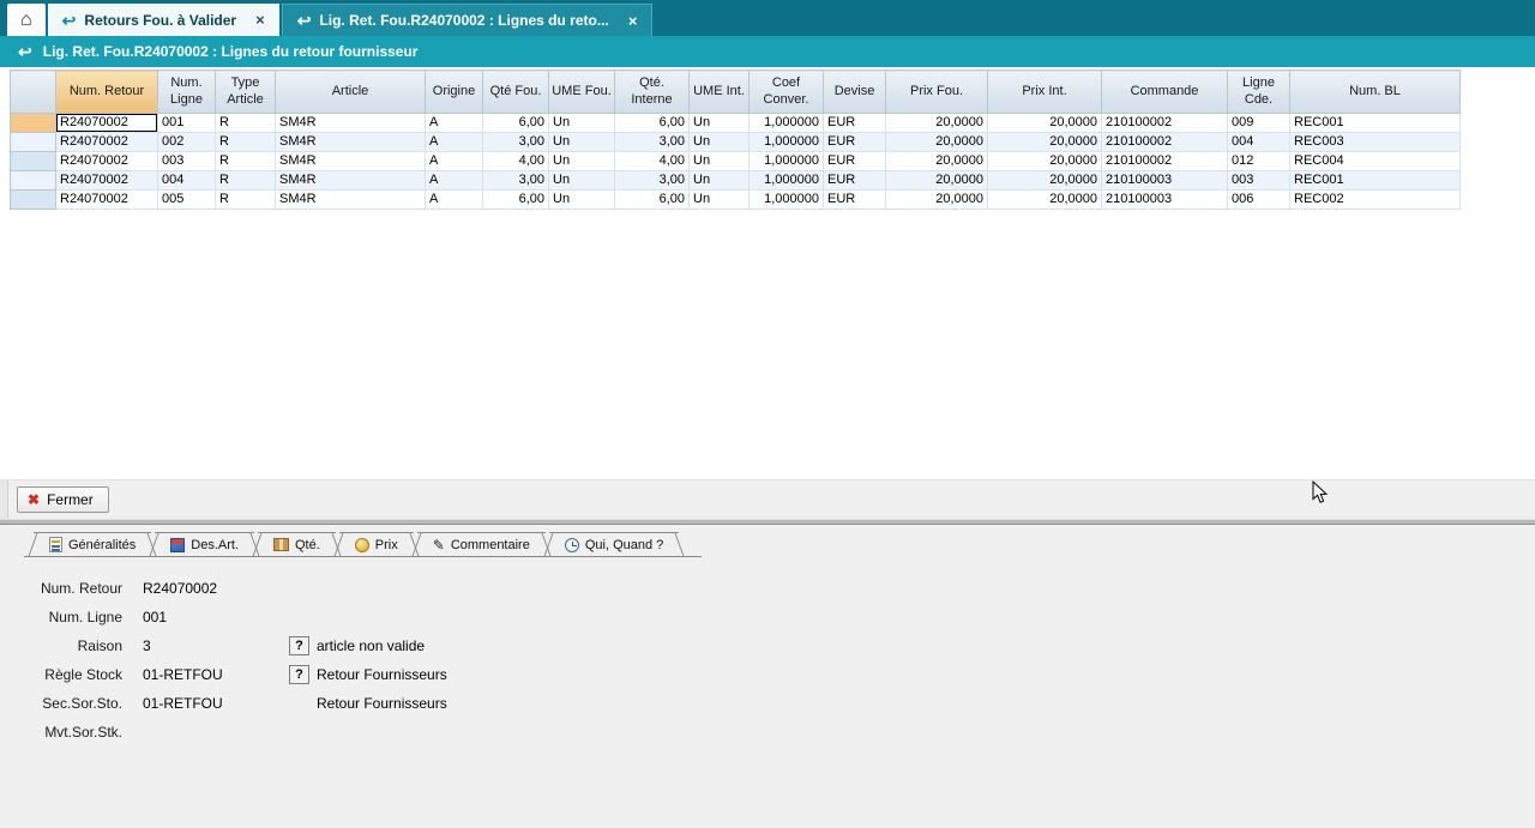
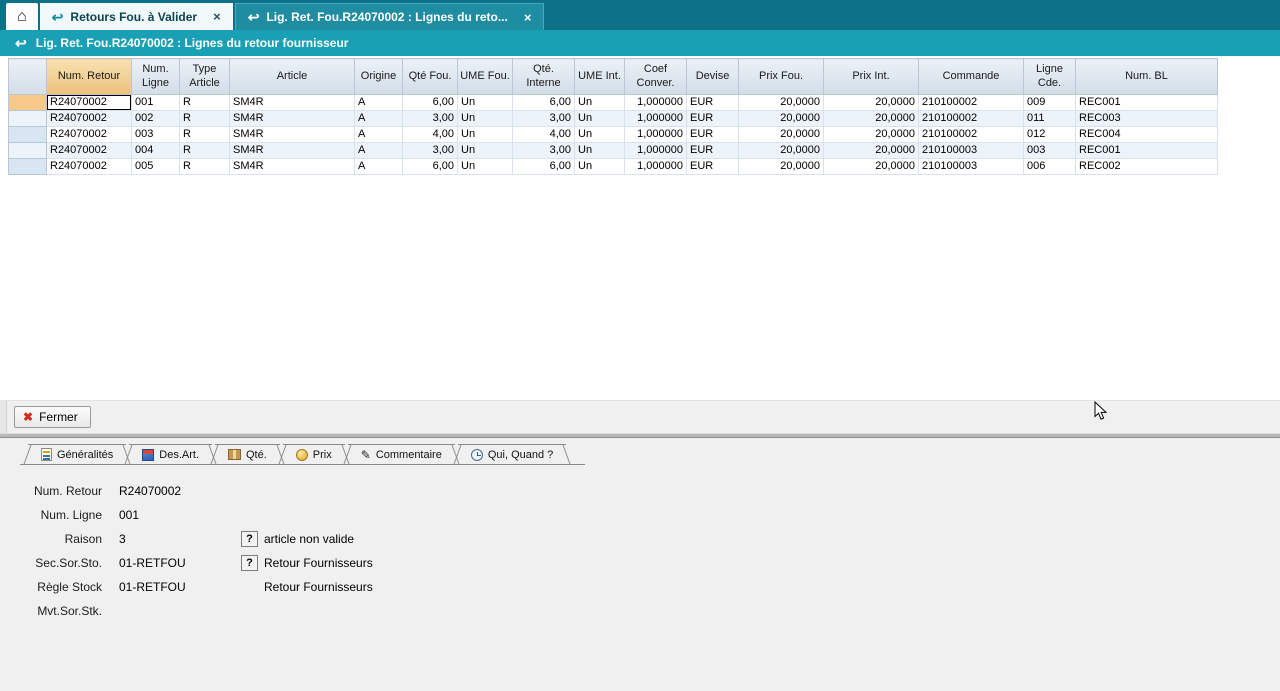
  ⌂
  ↩
  Retours Fou. à Valider
  ×
  ↩
  Lig. Ret. Fou.R24070002 : Lignes du reto...
  ×
  ↩
  Lig. Ret. Fou.R24070002 : Lignes du retour fournisseur
  	Num. Retour	Num. Ligne	Type Article	Article	Origine	Qté Fou.	UME Fou.	Qté. Interne	UME Int.	Coef Conver.	Devise	Prix Fou.	Prix Int.	Commande	Ligne Cde.	Num. BL
  	R24070002	001	R	SM4R	A	6,00	Un	6,00	Un	1,000000	EUR	20,0000	20,0000	210100002	009	REC001
- 	R24070002	002	R	SM4R	A	3,00	Un	3,00	Un	1,000000	EUR	20,0000	20,0000	210100002	004	REC003
+ 	R24070002	002	R	SM4R	A	3,00	Un	3,00	Un	1,000000	EUR	20,0000	20,0000	210100002	011	REC003
  	R24070002	003	R	SM4R	A	4,00	Un	4,00	Un	1,000000	EUR	20,0000	20,0000	210100002	012	REC004
  	R24070002	004	R	SM4R	A	3,00	Un	3,00	Un	1,000000	EUR	20,0000	20,0000	210100003	003	REC001
  	R24070002	005	R	SM4R	A	6,00	Un	6,00	Un	1,000000	EUR	20,0000	20,0000	210100003	006	REC002
  ✖
  Fermer
  Généralités
  Des.Art.
  Qté.
  Prix
  ✎
  Commentaire
  Qui, Quand ?
  Num. Retour
  R24070002
  Num. Ligne
  001
  Raison
  3
  ?
  article non valide
- Règle Stock
+ Sec.Sor.Sto.
  01-RETFOU
  ?
  Retour Fournisseurs
- Sec.Sor.Sto.
+ Règle Stock
  01-RETFOU
  Retour Fournisseurs
  Mvt.Sor.Stk.
